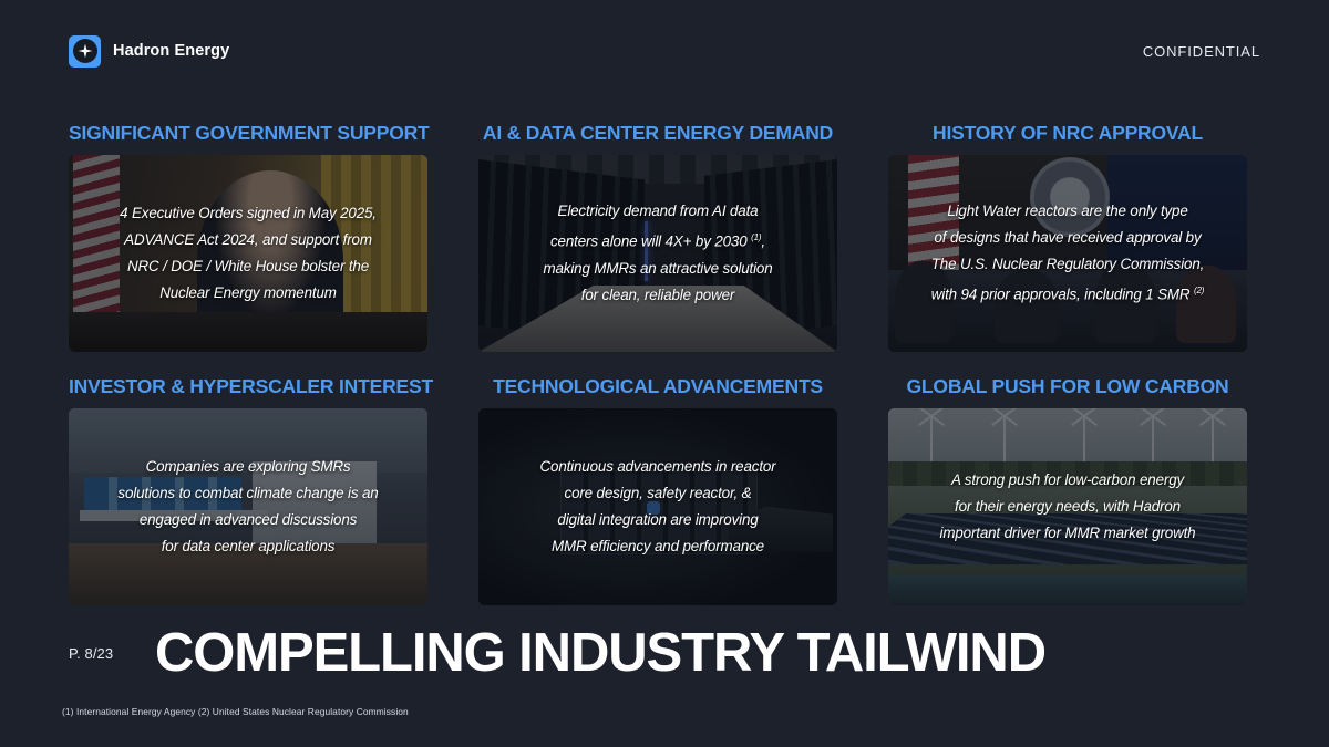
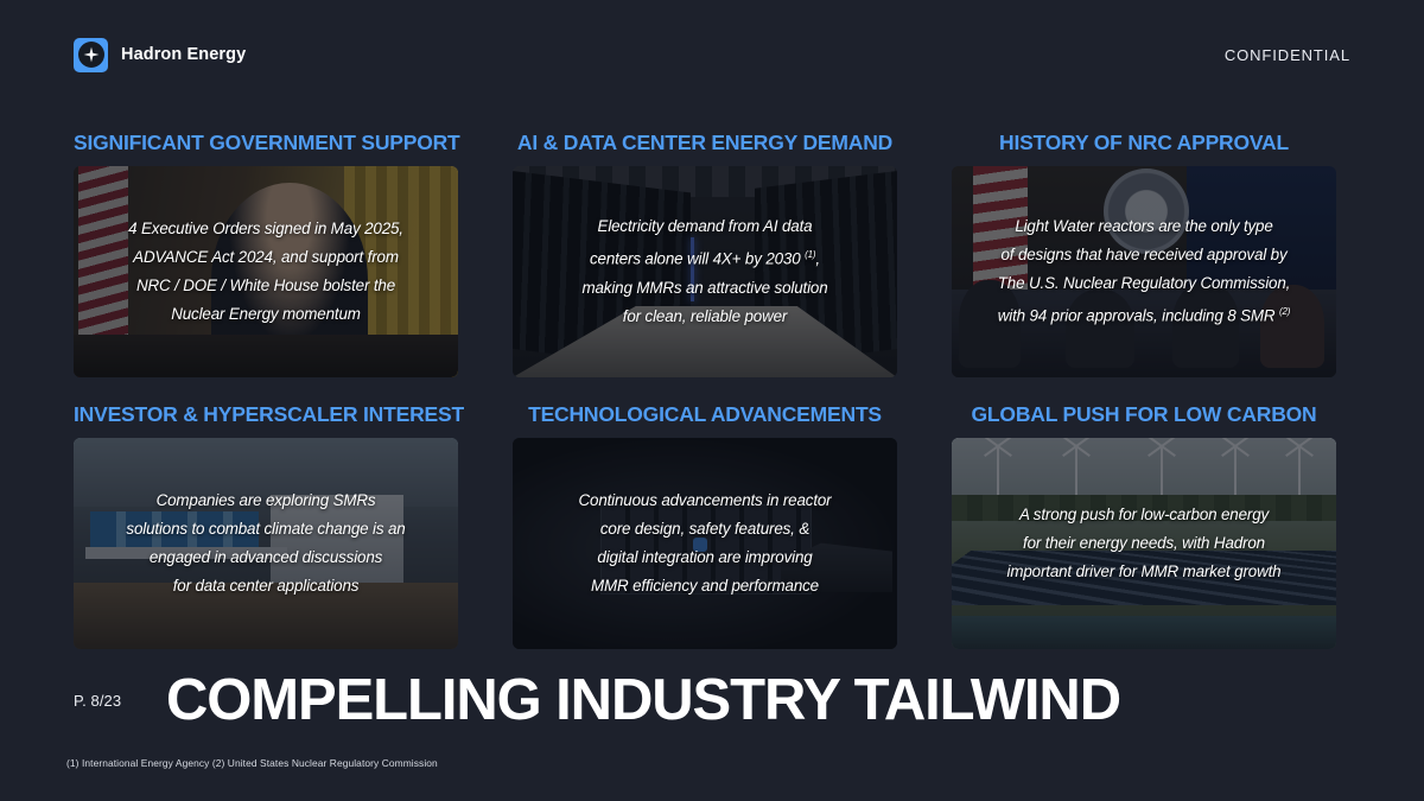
  Hadron Energy
  CONFIDENTIAL
  SIGNIFICANT GOVERNMENT SUPPORT
  4 Executive Orders signed in May 2025,
  ADVANCE Act 2024, and support from
  NRC / DOE / White House bolster the
  Nuclear Energy momentum
  AI & DATA CENTER ENERGY DEMAND
  Electricity demand from AI data
  centers alone will 4X+ by 2030 (1),
  making MMRs an attractive solution
  for clean, reliable power
  HISTORY OF NRC APPROVAL
  Light Water reactors are the only type
  of designs that have received approval by
  The U.S. Nuclear Regulatory Commission,
- with 94 prior approvals, including 1 SMR (2)
+ with 94 prior approvals, including 8 SMR (2)
  INVESTOR & HYPERSCALER INTEREST
  Companies are exploring SMRs
  solutions to combat climate change is an
  engaged in advanced discussions
  for data center applications
  TECHNOLOGICAL ADVANCEMENTS
  Continuous advancements in reactor
- core design, safety reactor, &
+ core design, safety features, &
  digital integration are improving
  MMR efficiency and performance
  GLOBAL PUSH FOR LOW CARBON
  A strong push for low-carbon energy
  for their energy needs, with Hadron
  important driver for MMR market growth
  P. 8/23
  COMPELLING INDUSTRY TAILWIND
  (1) International Energy Agency (2) United States Nuclear Regulatory Commission
